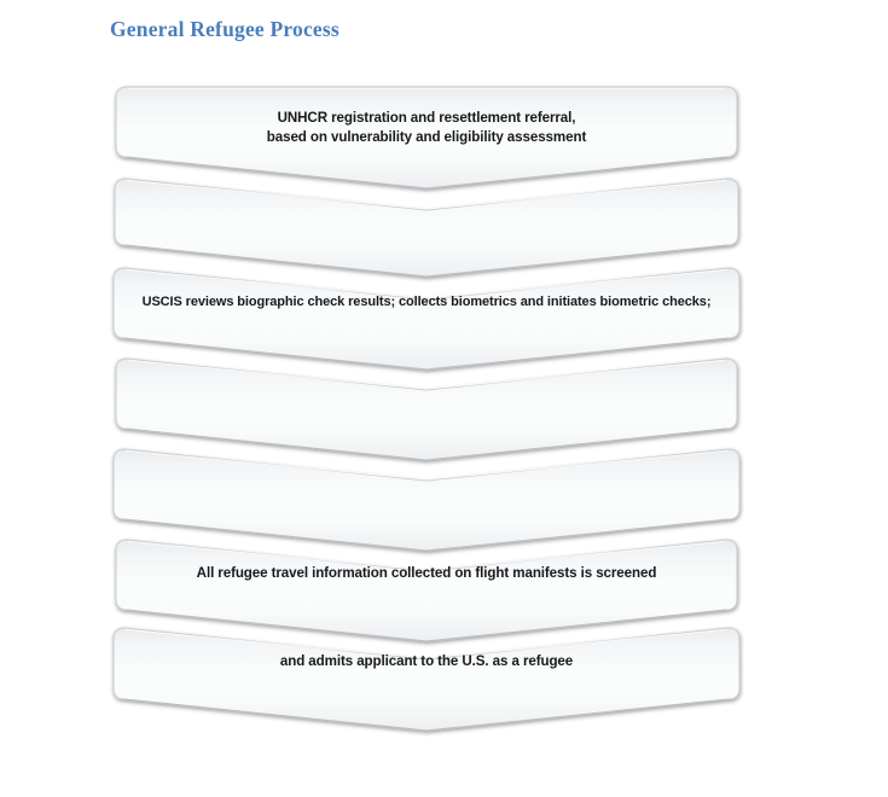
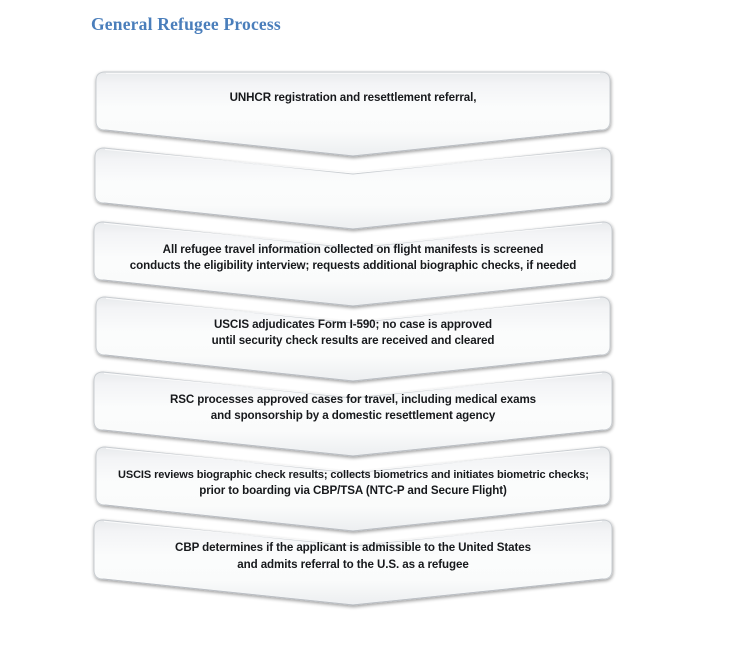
  General Refugee Process
  UNHCR registration and resettlement referral,
- based on vulnerability and eligibility assessment
- USCIS reviews biographic check results; collects biometrics and initiates biometric checks;
+ All refugee travel information collected on flight manifests is screened
+ conducts the eligibility interview; requests additional biographic checks, if needed
+ USCIS adjudicates Form I-590; no case is approved
+ until security check results are received and cleared
+ RSC processes approved cases for travel, including medical exams
+ and sponsorship by a domestic resettlement agency
- All refugee travel information collected on flight manifests is screened
+ USCIS reviews biographic check results; collects biometrics and initiates biometric checks;
+ prior to boarding via CBP/TSA (NTC-P and Secure Flight)
+ CBP determines if the applicant is admissible to the United States
- and admits applicant to the U.S. as a refugee
+ and admits referral to the U.S. as a refugee
